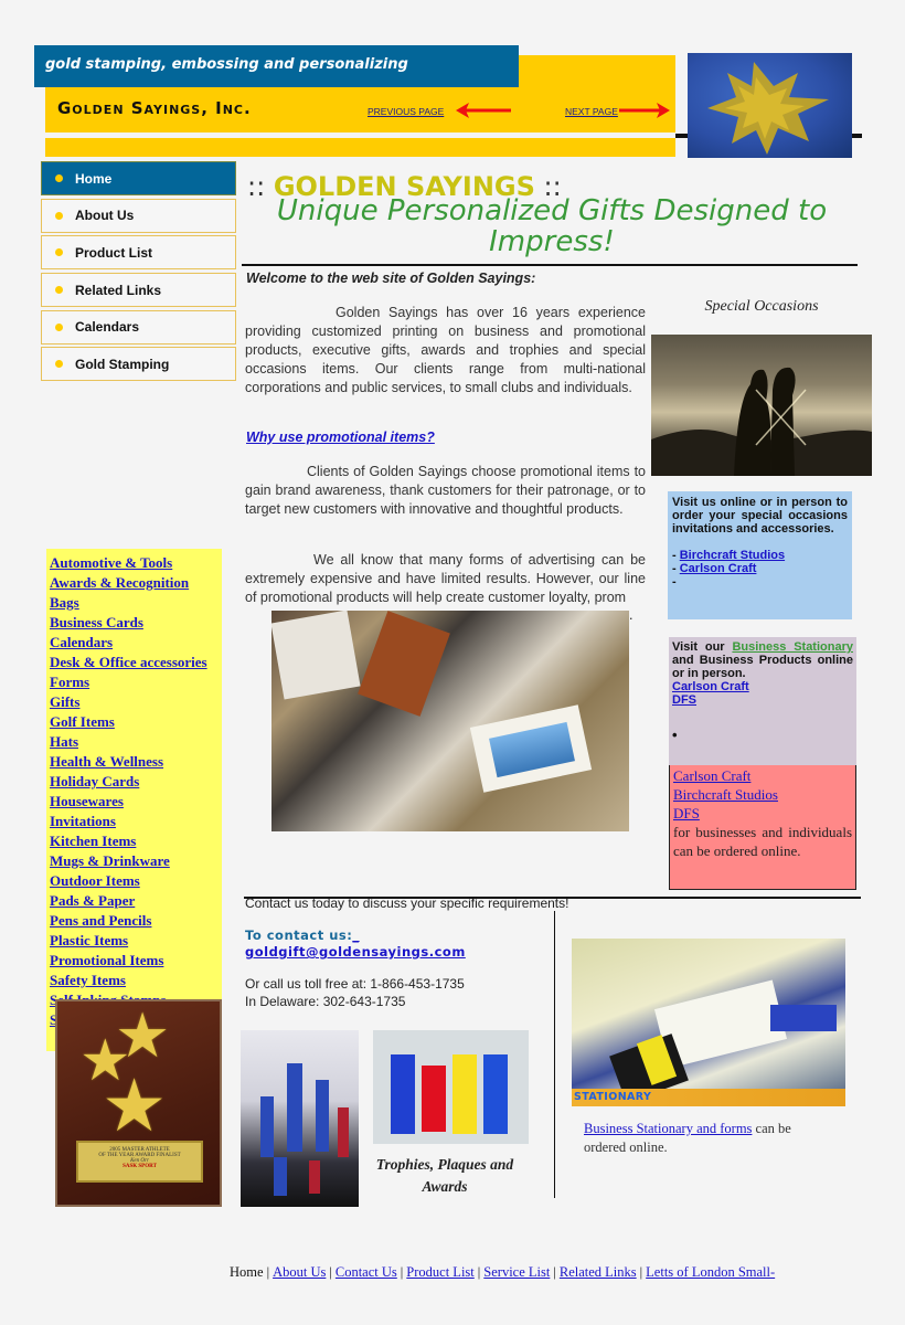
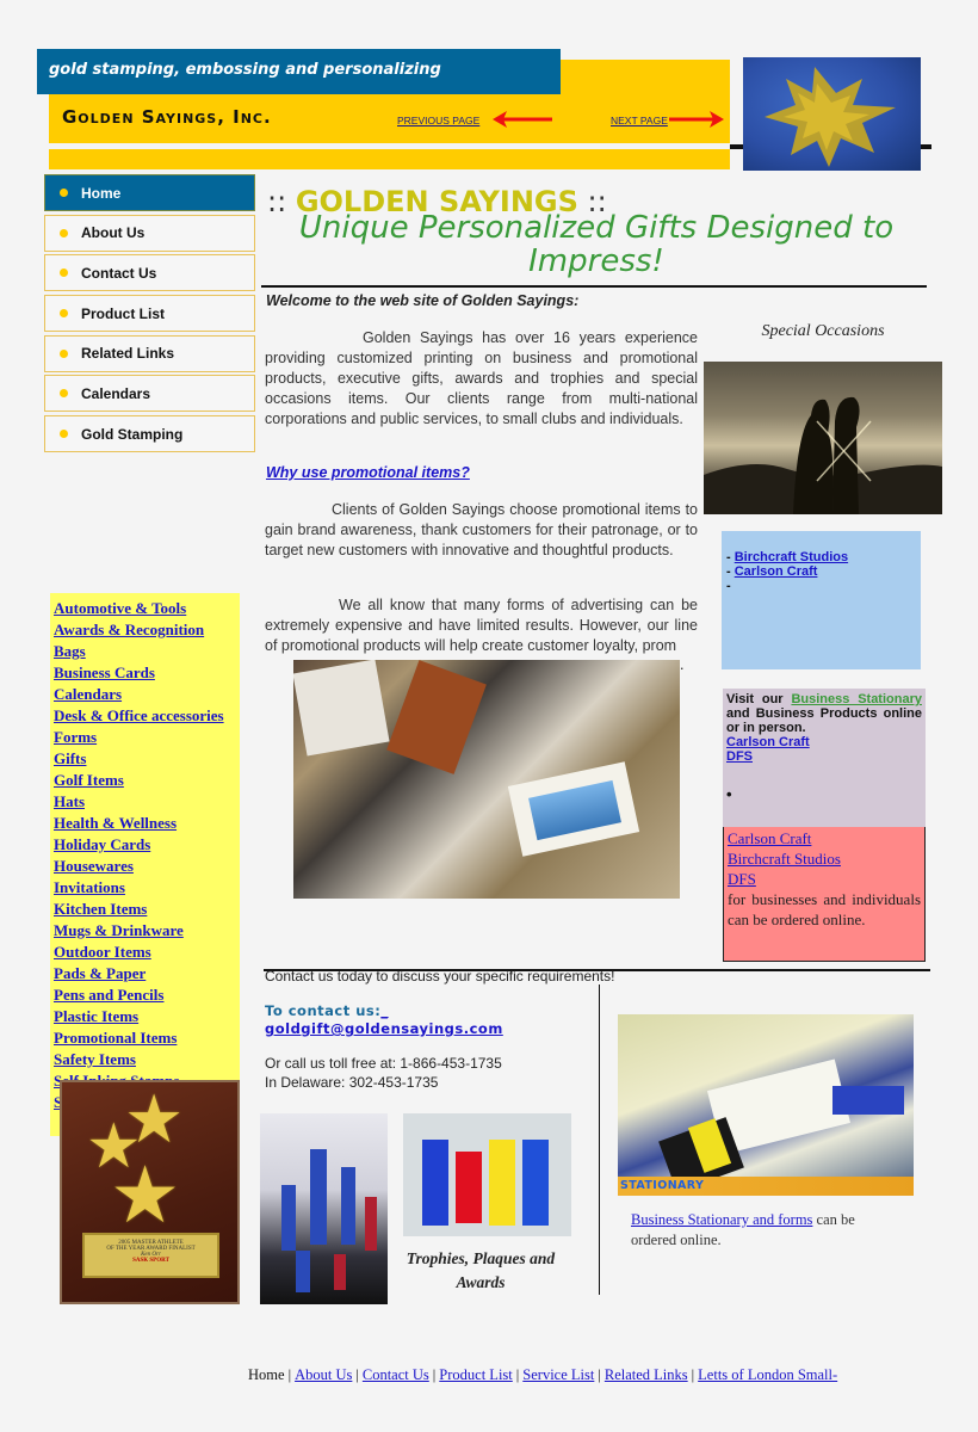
  gold stamping, embossing and personalizing
  Golden Sayings, Inc.
  PREVIOUS PAGE
  NEXT PAGE
  Home
  About Us
+ Contact Us
  Product List
  Related Links
  Calendars
  Gold Stamping
  Automotive & Tools
  Awards & Recognition
  Bags
  Business Cards
  Calendars
  Desk & Office accessories
  Forms
  Gifts
  Golf Items
  Hats
  Health & Wellness
  Holiday Cards
  Housewares
  Invitations
  Kitchen Items
  Mugs & Drinkware
  Outdoor Items
  Pads & Paper
  Pens and Pencils
  Plastic Items
  Promotional Items
  Safety Items
  S
  ★
  ★
  ★
  :: GOLDEN SAYINGS ::
  Unique Personalized Gifts Designed to Impress!
  Welcome to the web site of Golden Sayings:
  Golden Sayings has over 16 years experience providing customized printing on business and promotional products, executive gifts, awards and trophies and special occasions items. Our clients range from multi-national corporations and public services, to small clubs and individuals.
  Why use promotional items?
  Clients of Golden Sayings choose promotional items to gain brand awareness, thank customers for their patronage, or to target new customers with innovative and thoughtful products.
  We all know that many forms of advertising can be extremely expensive and have limited results. However, our line of promotional products will help create customer loyalty, prom
  .
  Special Occasions
- Visit us online or in person to order your special occasions invitations and accessories.
  - Birchcraft Studios
  - Carlson Craft
  -
  Visit our Business Stationary and Business Products online or in person.
  Carlson Craft
  DFS
  •
  Carlson Craft
  Birchcraft Studios
  DFS
  for businesses and individuals can be ordered online.
  Contact us today to discuss your specific requirements!
  To contact us:_
  goldgift@goldensayings.com
  Or call us toll free at: 1-866-453-1735
- In Delaware: 302-643-1735
+ In Delaware: 302-453-1735
  Trophies, Plaques and Awards
  STATIONARY
  Business Stationary and forms can be ordered online.
  Home | About Us | Contact Us | Product List | Service List | Related Links | Letts of London Small-
